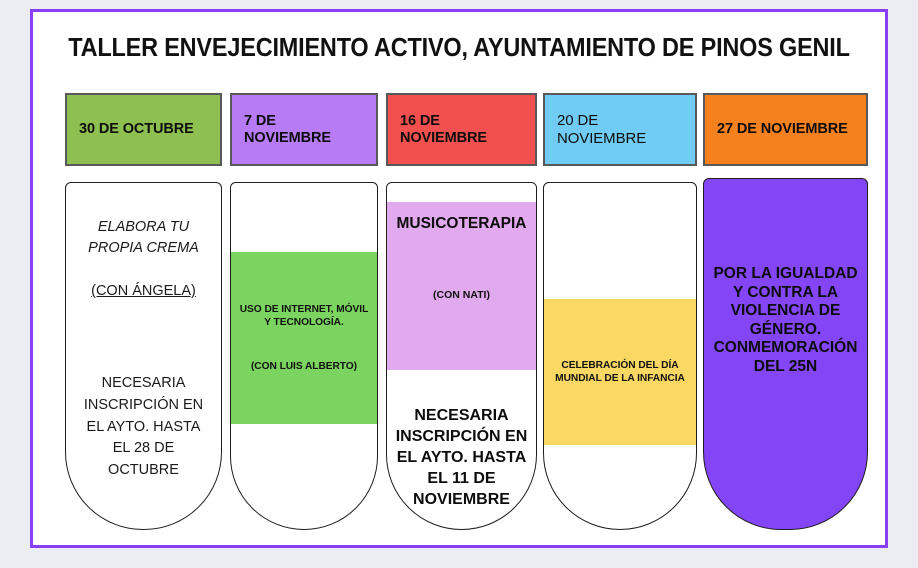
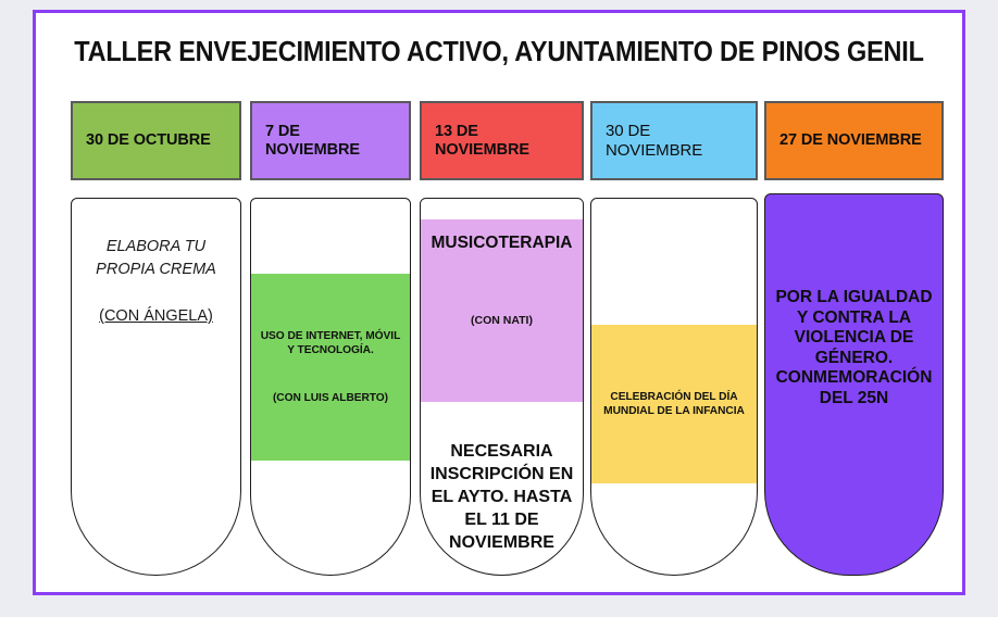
  TALLER ENVEJECIMIENTO ACTIVO, AYUNTAMIENTO DE PINOS GENIL
  30 DE OCTUBRE
  ELABORA TU PROPIA CREMA
  (CON ÁNGELA)
- NECESARIA INSCRIPCIÓN EN EL AYTO. HASTA EL 28 DE OCTUBRE
  7 DE NOVIEMBRE
  USO DE INTERNET, MÓVIL Y TECNOLOGÍA.
  (CON LUIS ALBERTO)
- 16 DE NOVIEMBRE
+ 13 DE NOVIEMBRE
  MUSICOTERAPIA
  (CON NATI)
  NECESARIA INSCRIPCIÓN EN EL AYTO. HASTA EL 11 DE NOVIEMBRE
- 20 DE NOVIEMBRE
+ 30 DE NOVIEMBRE
  CELEBRACIÓN DEL DÍA MUNDIAL DE LA INFANCIA
  27 DE NOVIEMBRE
  POR LA IGUALDAD Y CONTRA LA VIOLENCIA DE GÉNERO. CONMEMORACIÓN DEL 25N
